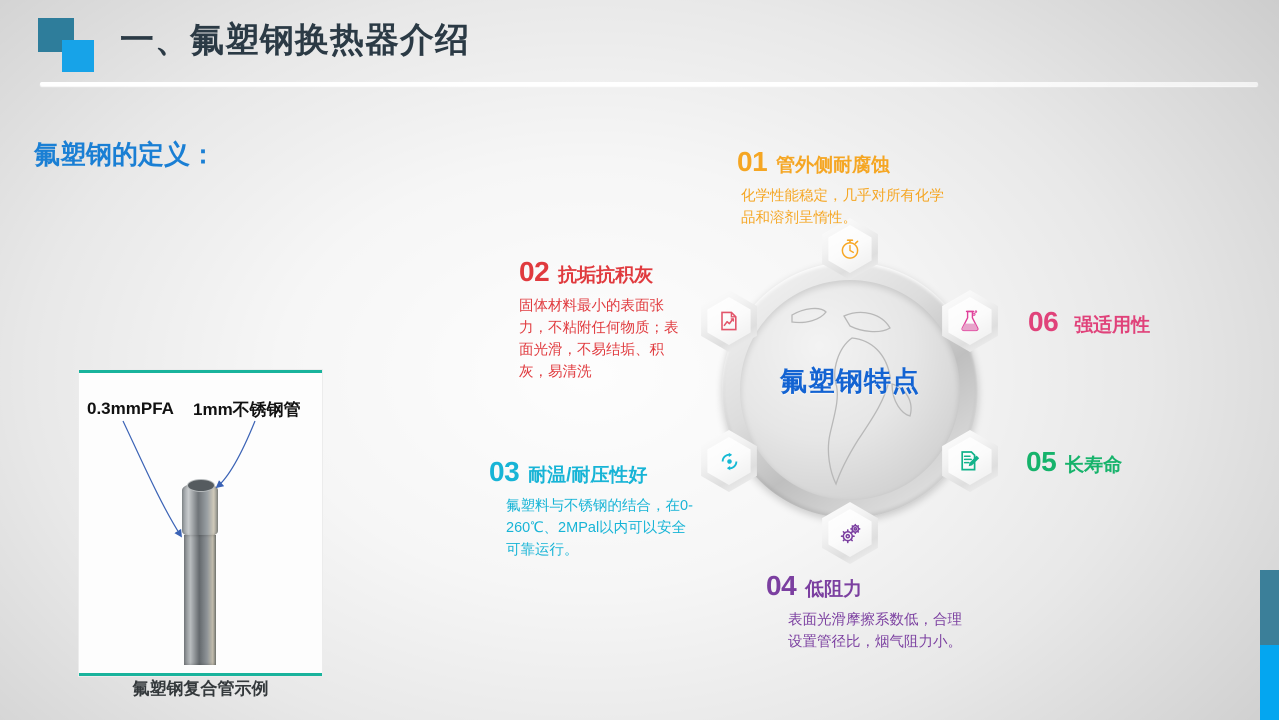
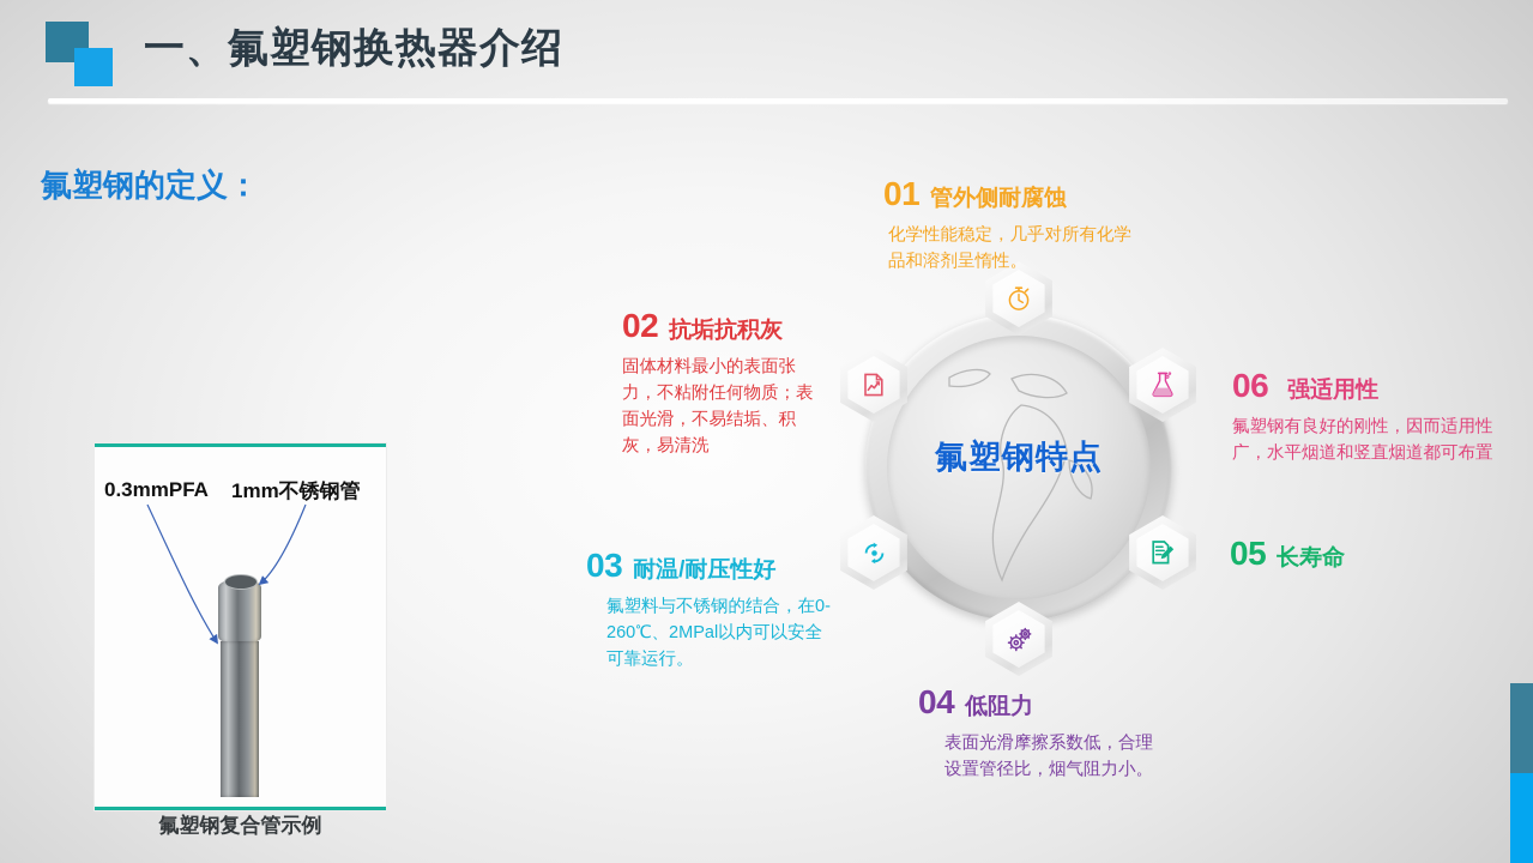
  一、氟塑钢换热器介绍
  氟塑钢的定义：
  0.3mmPFA
  1mm不锈钢管
  氟塑钢复合管示例
  氟塑钢特点
  01 管外侧耐腐蚀
  化学性能稳定，几乎对所有化学品和溶剂呈惰性。
  02 抗垢抗积灰
  固体材料最小的表面张力，不粘附任何物质；表面光滑，不易结垢、积灰，易清洗
  03 耐温/耐压性好
  氟塑料与不锈钢的结合，在0-260℃、2MPal以内可以安全可靠运行。
  04 低阻力
  表面光滑摩擦系数低，合理设置管径比，烟气阻力小。
  05 长寿命
  06 强适用性
+ 氟塑钢有良好的刚性，因而适用性广，水平烟道和竖直烟道都可布置
